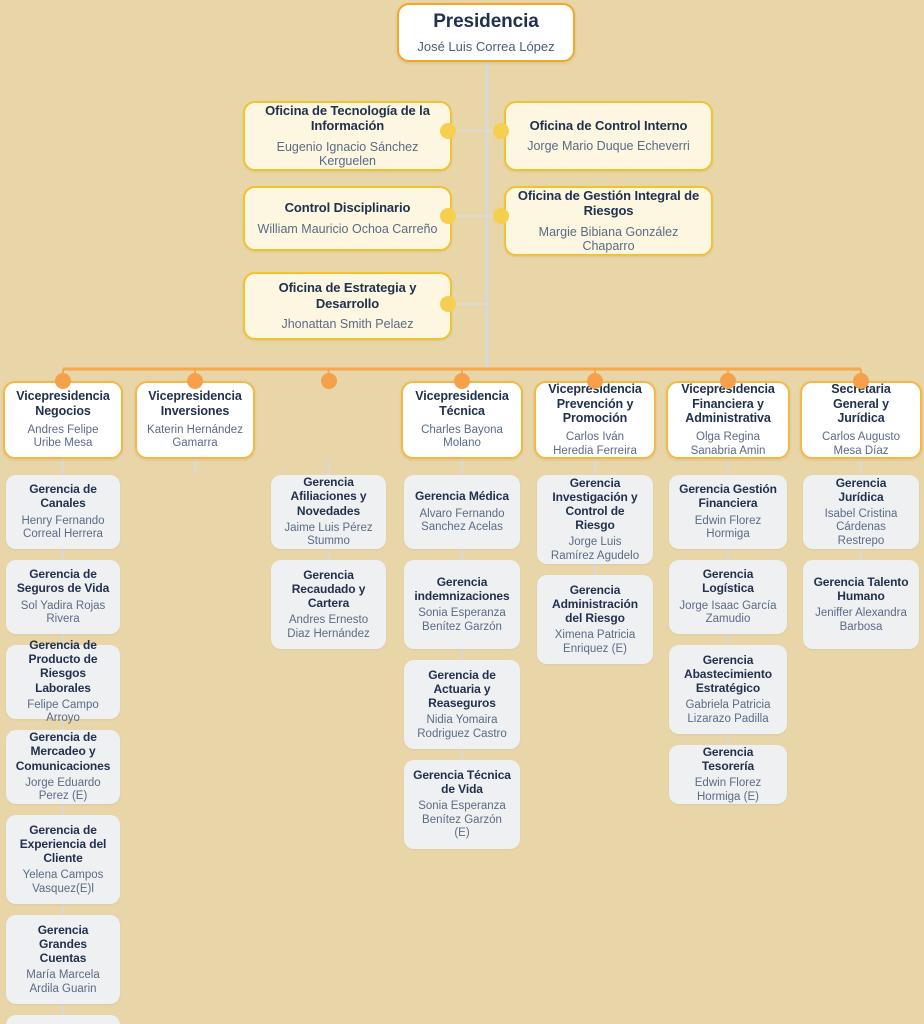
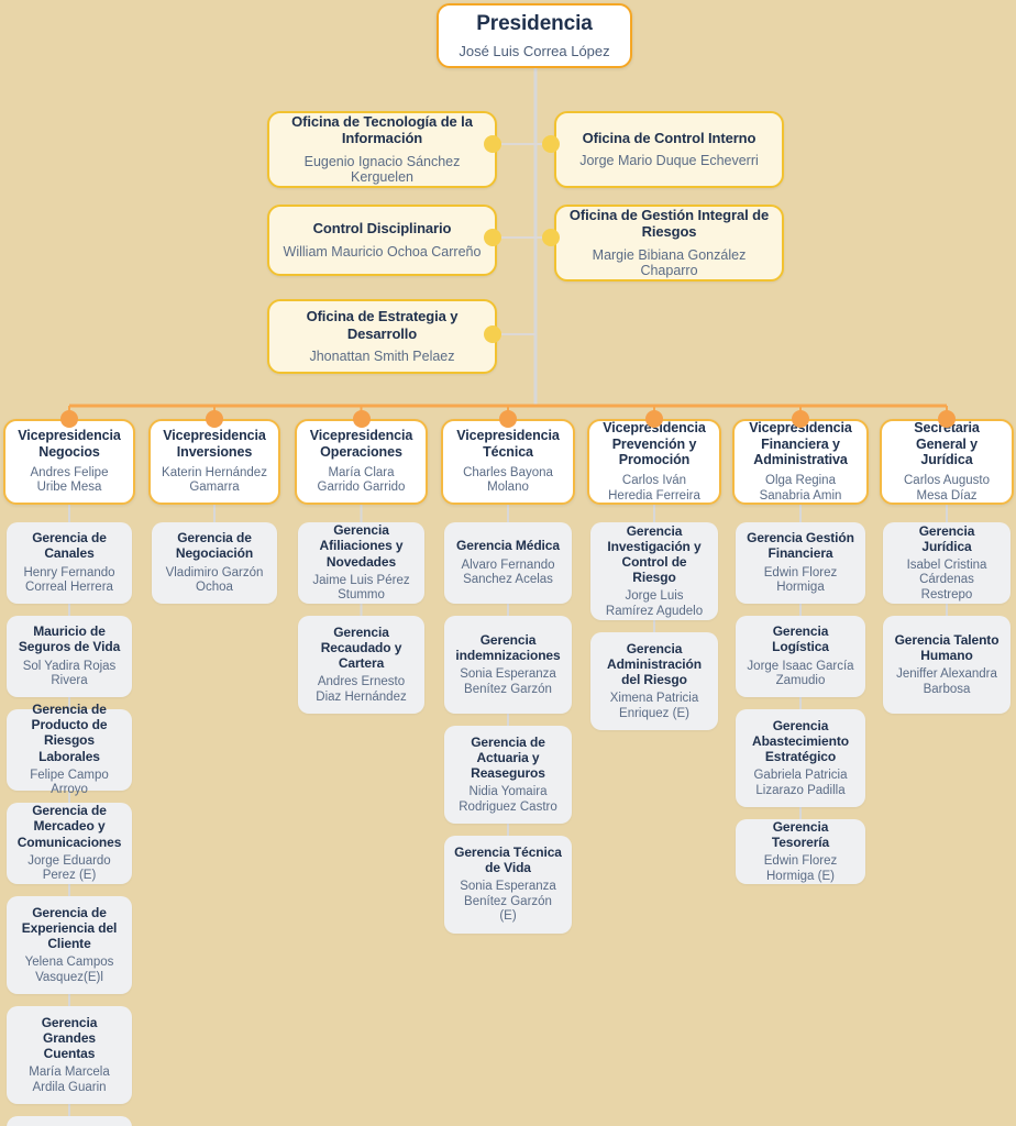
  Presidencia
  José Luis Correa López
  Oficina de Tecnología de la Información
  Eugenio Ignacio Sánchez Kerguelen
  Oficina de Control Interno
  Jorge Mario Duque Echeverri
  Control Disciplinario
  William Mauricio Ochoa Carreño
  Oficina de Gestión Integral de Riesgos
  Margie Bibiana González Chaparro
  Oficina de Estrategia y Desarrollo
  Jhonattan Smith Pelaez
  Vicepresidencia Negocios
  Andres Felipe Uribe Mesa
  Gerencia de Canales
  Henry Fernando Correal Herrera
- Gerencia de Seguros de Vida
+ Mauricio de Seguros de Vida
  Sol Yadira Rojas Rivera
  Gerencia de Producto de Riesgos Laborales
  Felipe Campo Arroyo
  Gerencia de Mercadeo y Comunicaciones
  Jorge Eduardo Perez (E)
  Gerencia de Experiencia del Cliente
  Yelena Campos Vasquez(E)l
  Gerencia Grandes Cuentas
  María Marcela Ardila Guarin
  Vicepresidencia Inversiones
  Katerin Hernández Gamarra
+ Gerencia de Negociación
+ Vladimiro Garzón Ochoa
+ Vicepresidencia Operaciones
+ María Clara Garrido Garrido
  Gerencia Afiliaciones y Novedades
  Jaime Luis Pérez Stummo
  Gerencia Recaudado y Cartera
  Andres Ernesto Diaz Hernández
  Vicepresidencia Técnica
  Charles Bayona Molano
  Gerencia Médica
  Alvaro Fernando Sanchez Acelas
  Gerencia indemnizaciones
  Sonia Esperanza Benítez Garzón
  Gerencia de Actuaria y Reaseguros
  Nidia Yomaira Rodriguez Castro
  Gerencia Técnica de Vida
  Sonia Esperanza Benítez Garzón (E)
  Vicepreidencia Prevención y Promoción
  Carlos Iván Heredia Ferreira
  Gerencia Investigación y Control de Riesgo
  Jorge Luis Ramírez Agudelo
  Gerencia Administración del Riesgo
  Ximena Patricia Enriquez (E)
  Vicepreidencia Financiera y Administrativa
  Olga Regina Sanabria Amin
  Gerencia Gestión Financiera
  Edwin Florez Hormiga
  Gerencia Logística
  Jorge Isaac García Zamudio
  Gerencia Abastecimiento Estratégico
  Gabriela Patricia Lizarazo Padilla
  Gerencia Tesorería
  Edwin Florez Hormiga (E)
  Secrtaria General y Jurídica
  Carlos Augusto Mesa Díaz
  Gerencia Jurídica
  Isabel Cristina Cárdenas Restrepo
  Gerencia Talento Humano
  Jeniffer Alexandra Barbosa
